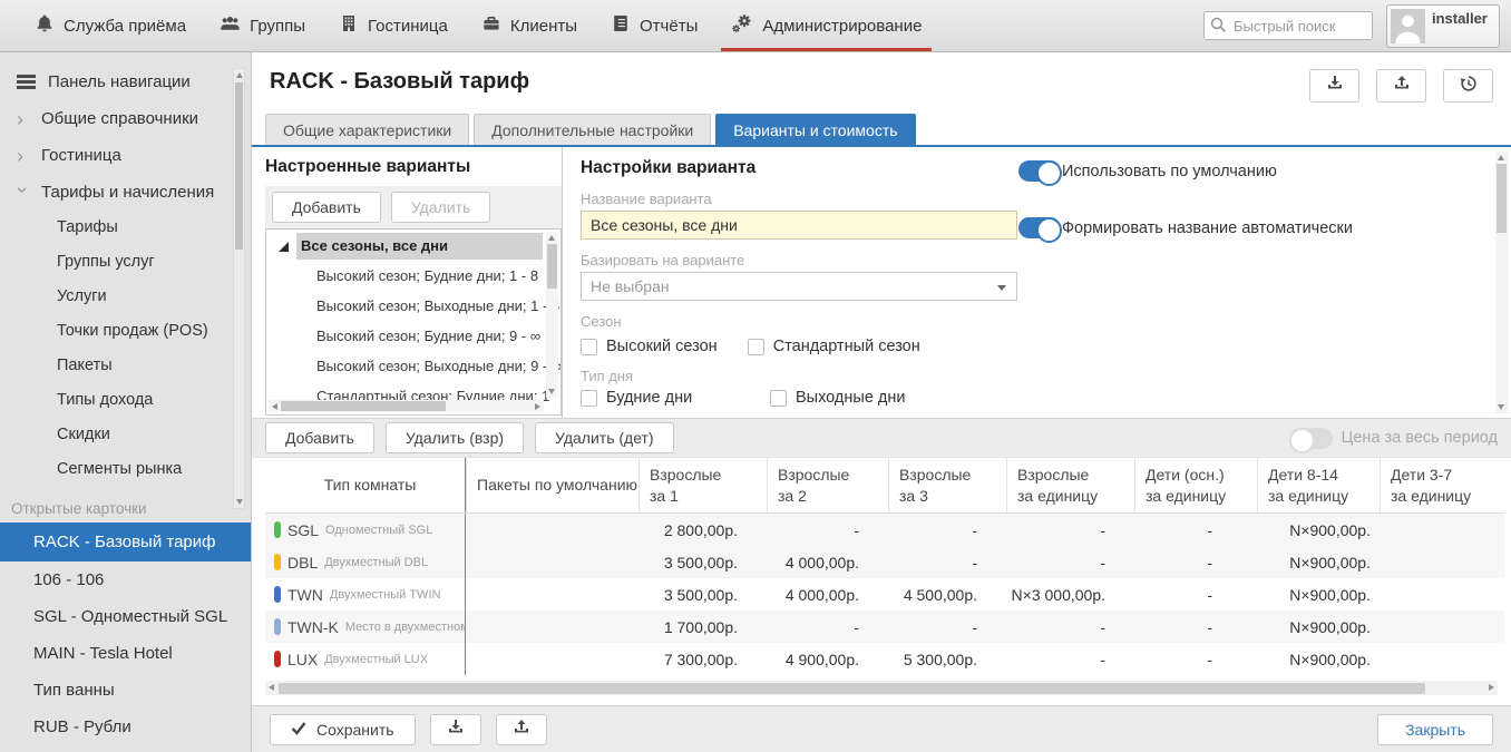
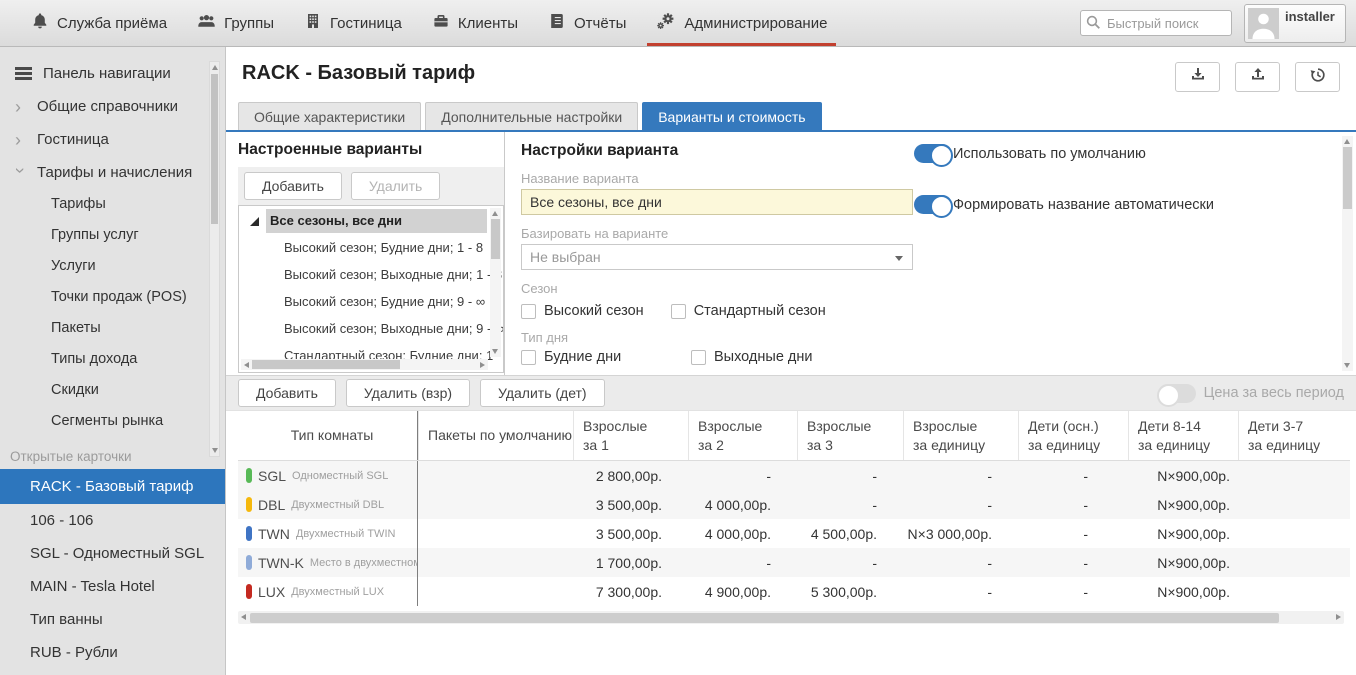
  Служба приёма
  Группы
  Гостиница
  Клиенты
  Отчёты
  Администрирование
  Быстрый поиск
  installer
  Панель навигации
  ›
  Общие справочники
  ›
  Гостиница
  Тарифы и начисления
  Тарифы
  Группы услуг
  Услуги
  Точки продаж (POS)
  Пакеты
  Типы дохода
  Скидки
  Сегменты рынка
  Открытые карточки
  RACK - Базовый тариф
  106 - 106
  SGL - Одноместный SGL
  MAIN - Tesla Hotel
  Тип ванны
  RUB - Рубли
  RACK - Базовый тариф
  Общие характеристики
  Дополнительные настройки
  Варианты и стоимость
  Настроенные варианты
  Добавить
  Удалить
  Все сезоны, все дни
  Высокий сезон; Будние дни; 1 - 8
  Высокий сезон; Выходные дни; 1
  Высокий сезон; Будние дни; 9 - ∞
  Высокий сезон; Выходные дни; 9
  Стандартный сезон; Будние дни;
  Настройки варианта
  Использовать по умолчанию
  Формировать название автоматически
  Название варианта
  Все сезоны, все дни
  Базировать на варианте
  Не выбран
  Сезон
  Высокий сезон
  Стандартный сезон
  Тип дня
  Будние дни
  Выходные дни
  Добавить
  Удалить (взр)
  Удалить (дет)
  Цена за весь период
  Тип комнаты
  Пакеты по умолчанию
  Взрослые
  за 1
  Взрослые
  за 2
  Взрослые
  за 3
  Взрослые
  за единицу
  Дети (осн.)
  за единицу
  Дети 8-14
  за единицу
  Дети 3-7
  за единицу
  SGL
  Одноместный SGL
  2 800,00р.
  -
  -
  -
  -
  N×900,00р.
  DBL
  Двухместный DBL
  3 500,00р.
  4 000,00р.
  -
  -
  -
  N×900,00р.
  TWN
  Двухместный TWIN
  3 500,00р.
  4 000,00р.
  4 500,00р.
  N×3 000,00р.
  -
  N×900,00р.
  TWN-K
  Место в двухместном
  1 700,00р.
  -
  -
  -
  -
  N×900,00р.
  LUX
  Двухместный LUX
  7 300,00р.
  4 900,00р.
  5 300,00р.
  -
  -
  N×900,00р.
- Сохранить
- Закрыть
